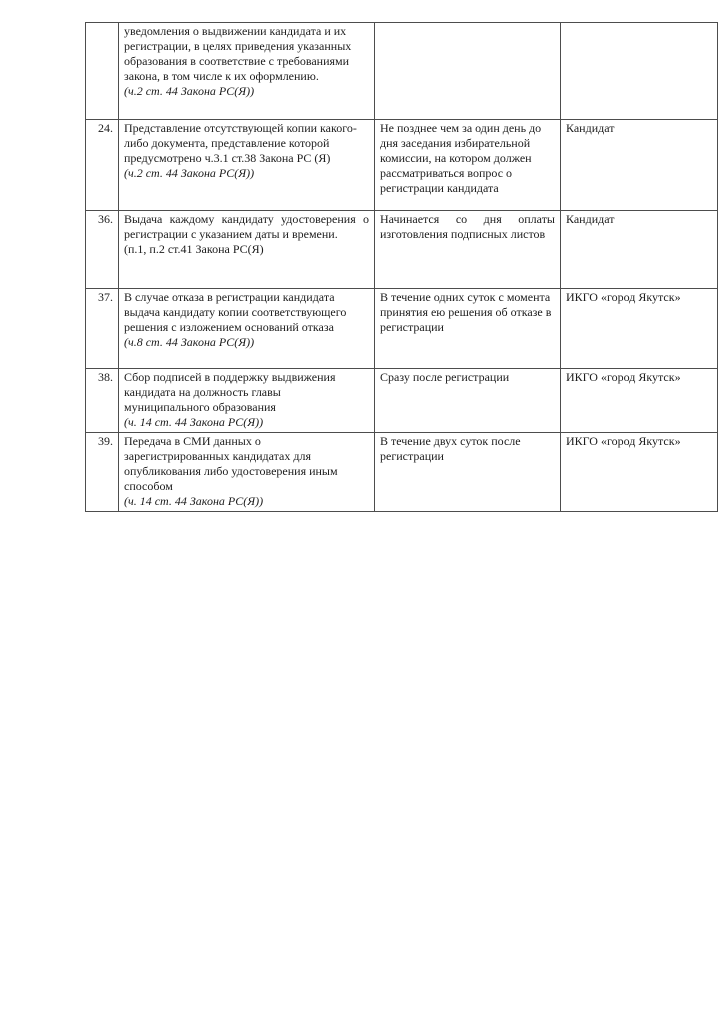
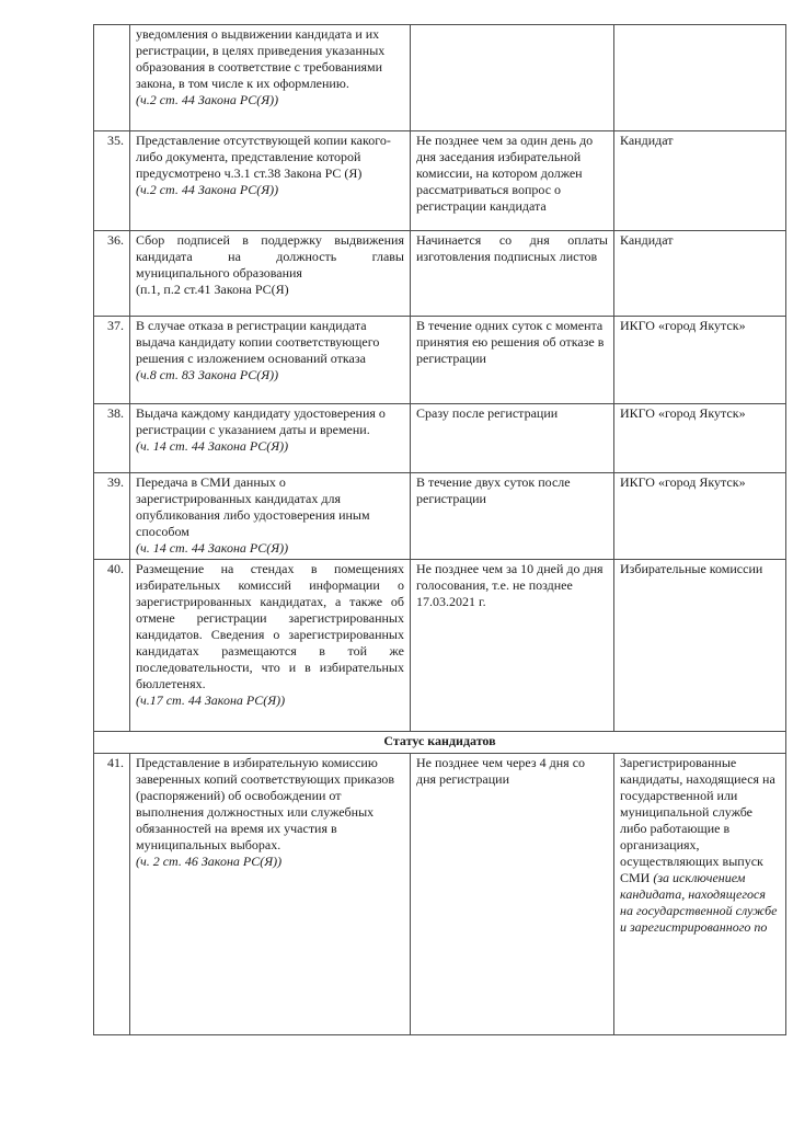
  	уведомления о выдвижении кандидата и их регистрации, в целях приведения указанных образования в соответствие с требованиями закона, в том числе к их оформлению. (ч.2 ст. 44 Закона РС(Я))
- 24.	Представление отсутствующей копии какого-либо документа, представление которой предусмотрено ч.3.1 ст.38 Закона РС (Я) (ч.2 ст. 44 Закона РС(Я))	Не позднее чем за один день до дня заседания избирательной комиссии, на котором должен рассматриваться вопрос о регистрации кандидата	Кандидат
+ 35.	Представление отсутствующей копии какого-либо документа, представление которой предусмотрено ч.3.1 ст.38 Закона РС (Я) (ч.2 ст. 44 Закона РС(Я))	Не позднее чем за один день до дня заседания избирательной комиссии, на котором должен рассматриваться вопрос о регистрации кандидата	Кандидат
- 36.	Выдача каждому кандидату удостоверения о регистрации с указанием даты и времени. (п.1, п.2 ст.41 Закона РС(Я)	Начинается со дня оплаты изготовления подписных листов	Кандидат
+ 36.	Сбор подписей в поддержку выдвижения кандидата на должность главы муниципального образования (п.1, п.2 ст.41 Закона РС(Я)	Начинается со дня оплаты изготовления подписных листов	Кандидат
- 37.	В случае отказа в регистрации кандидата выдача кандидату копии соответствующего решения с изложением оснований отказа (ч.8 ст. 44 Закона РС(Я))	В течение одних суток с момента принятия ею решения об отказе в регистрации	ИКГО «город Якутск»
+ 37.	В случае отказа в регистрации кандидата выдача кандидату копии соответствующего решения с изложением оснований отказа (ч.8 ст. 83 Закона РС(Я))	В течение одних суток с момента принятия ею решения об отказе в регистрации	ИКГО «город Якутск»
- 38.	Сбор подписей в поддержку выдвижения кандидата на должность главы муниципального образования (ч. 14 ст. 44 Закона РС(Я))	Сразу после регистрации	ИКГО «город Якутск»
+ 38.	Выдача каждому кандидату удостоверения о регистрации с указанием даты и времени. (ч. 14 ст. 44 Закона РС(Я))	Сразу после регистрации	ИКГО «город Якутск»
  39.	Передача в СМИ данных о зарегистрированных кандидатах для опубликования либо удостоверения иным способом (ч. 14 ст. 44 Закона РС(Я))	В течение двух суток после регистрации	ИКГО «город Якутск»
+ 40.	Размещение на стендах в помещениях избирательных комиссий информации о зарегистрированных кандидатах, а также об отмене регистрации зарегистрированных кандидатов. Сведения о зарегистрированных кандидатах размещаются в той же последовательности, что и в избирательных бюллетенях. (ч.17 ст. 44 Закона РС(Я))	Не позднее чем за 10 дней до дня голосования, т.е. не позднее 17.03.2021 г.	Избирательные комиссии
+ Статус кандидатов
+ 41.	Представление в избирательную комиссию заверенных копий соответствующих приказов (распоряжений) об освобождении от выполнения должностных или служебных обязанностей на время их участия в муниципальных выборах. (ч. 2 ст. 46 Закона РС(Я))	Не позднее чем через 4 дня со дня регистрации	Зарегистрированные кандидаты, находящиеся на государственной или муниципальной службе либо работающие в организациях, осуществляющих выпуск СМИ (за исключением кандидата, находящегося на государственной службе и зарегистрированного по
